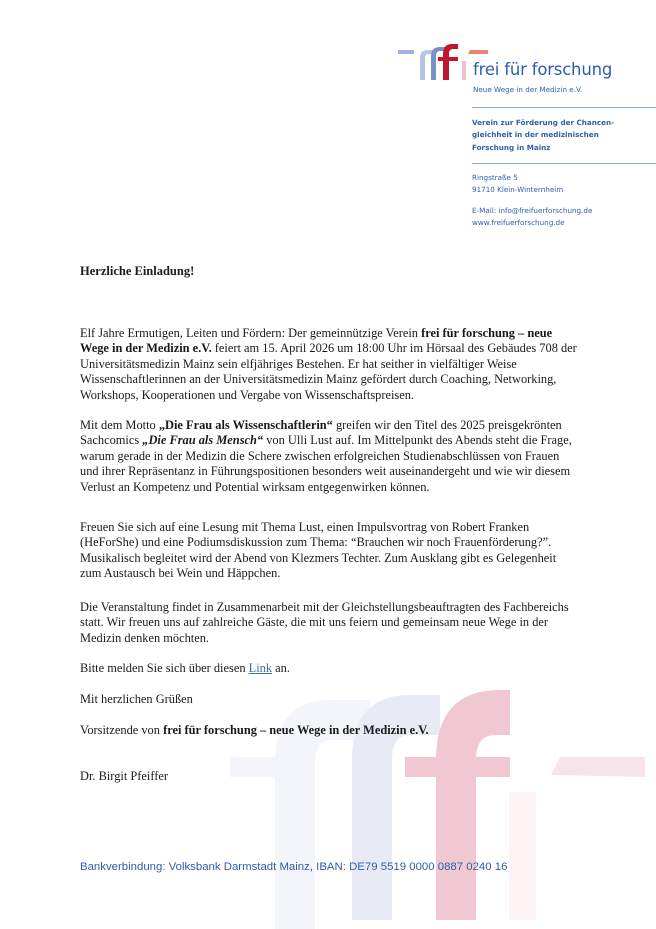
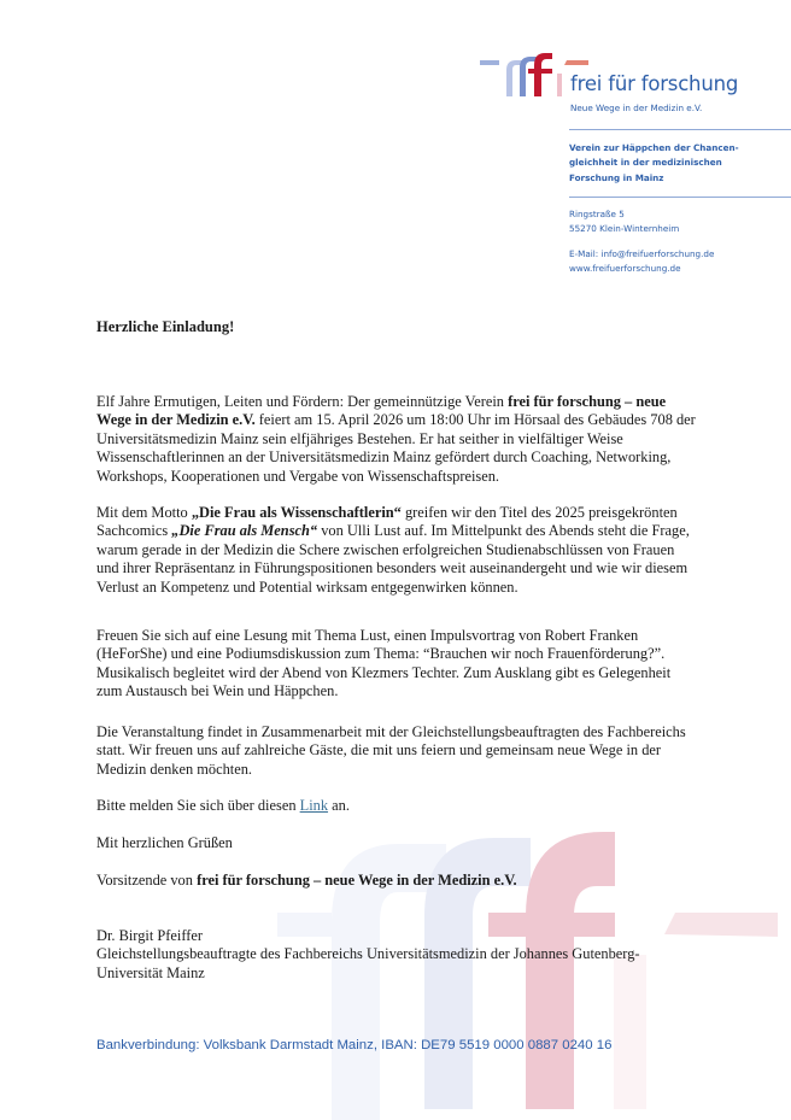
  frei für forschung
  Neue Wege in der Medizin e.V.
- Verein zur Förderung der Chancen-
+ Verein zur Häppchen der Chancen-
  gleichheit in der medizinischen
  Forschung in Mainz
  Ringstraße 5
- 91710 Klein-Winternheim
+ 55270 Klein-Winternheim
  E-Mail: info@freifuerforschung.de
  www.freifuerforschung.de
  Herzliche Einladung!
  Elf Jahre Ermutigen, Leiten und Fördern: Der gemeinnützige Verein frei für forschung – neue Wege in der Medizin e.V. feiert am 15. April 2026 um 18:00 Uhr im Hörsaal des Gebäudes 708 der Universitätsmedizin Mainz sein elfjähriges Bestehen. Er hat seither in vielfältiger Weise Wissenschaftlerinnen an der Universitätsmedizin Mainz gefördert durch Coaching, Networking, Workshops, Kooperationen und Vergabe von Wissenschaftspreisen.
  Mit dem Motto „Die Frau als Wissenschaftlerin“ greifen wir den Titel des 2025 preisgekrönten Sachcomics „Die Frau als Mensch“ von Ulli Lust auf. Im Mittelpunkt des Abends steht die Frage, warum gerade in der Medizin die Schere zwischen erfolgreichen Studienabschlüssen von Frauen und ihrer Repräsentanz in Führungspositionen besonders weit auseinandergeht und wie wir diesem Verlust an Kompetenz und Potential wirksam entgegenwirken können.
  Freuen Sie sich auf eine Lesung mit Thema Lust, einen Impulsvortrag von Robert Franken (HeForShe) und eine Podiumsdiskussion zum Thema: “Brauchen wir noch Frauenförderung?”. Musikalisch begleitet wird der Abend von Klezmers Techter. Zum Ausklang gibt es Gelegenheit zum Austausch bei Wein und Häppchen.
  Die Veranstaltung findet in Zusammenarbeit mit der Gleichstellungsbeauftragten des Fachbereichs statt. Wir freuen uns auf zahlreiche Gäste, die mit uns feiern und gemeinsam neue Wege in der Medizin denken möchten.
  Bitte melden Sie sich über diesen Link an.
  Mit herzlichen Grüßen
  Vorsitzende von frei für forschung – neue Wege in der Medizin e.V.
  Dr. Birgit Pfeiffer
+ Gleichstellungsbeauftragte des Fachbereichs Universitätsmedizin der Johannes Gutenberg-Universität Mainz
  Bankverbindung: Volksbank Darmstadt Mainz, IBAN: DE79 5519 0000 0887 0240 16
